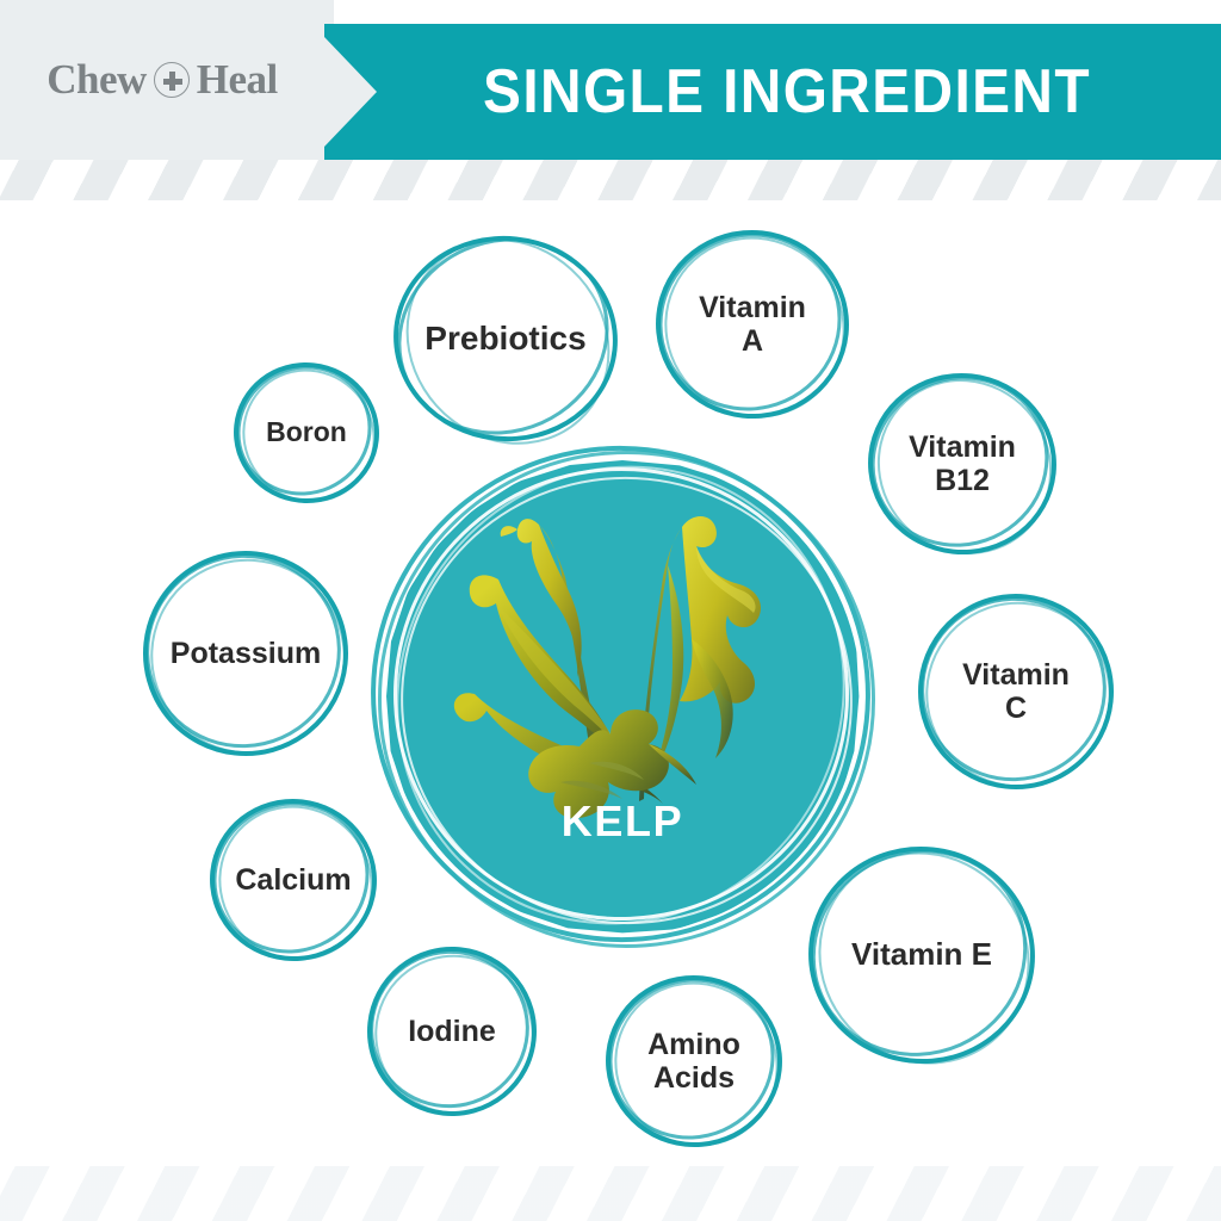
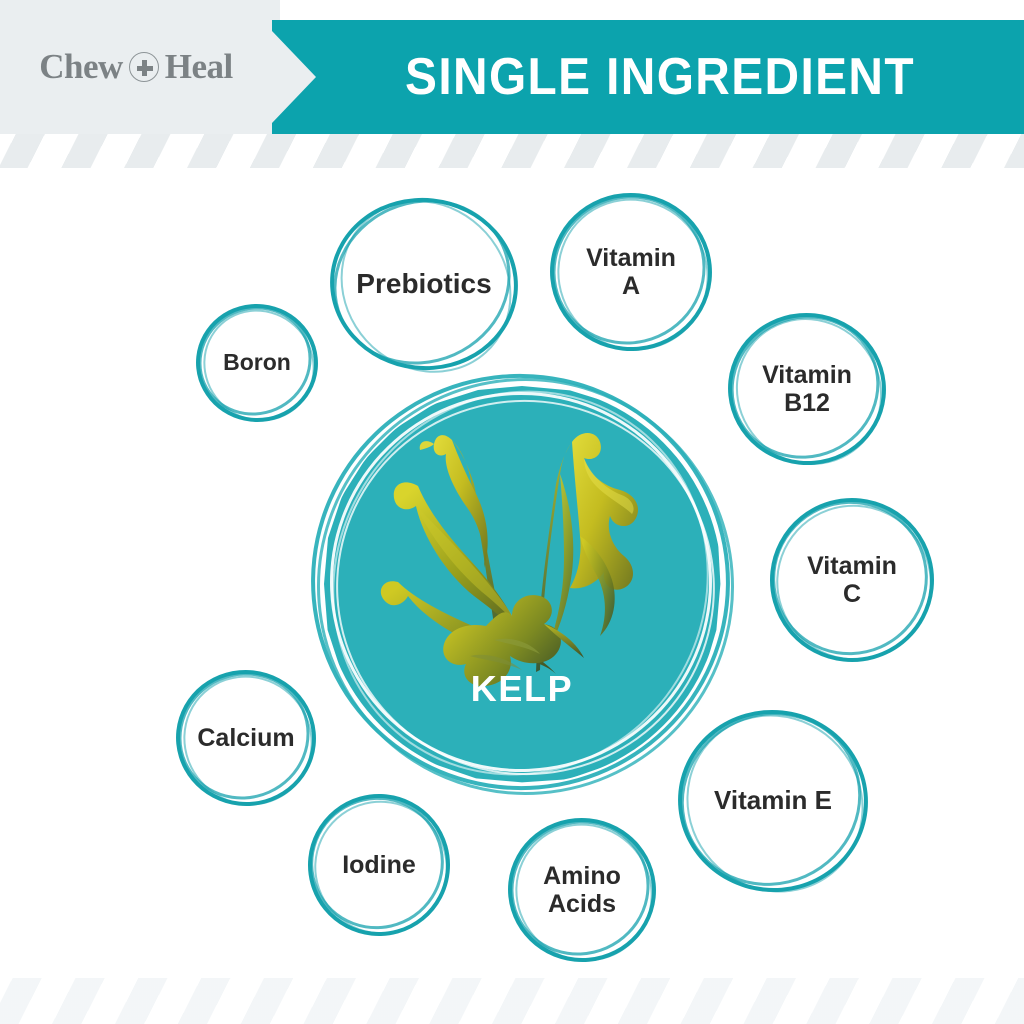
  Chew
  Heal
  SINGLE INGREDIENT
  KELP
  Prebiotics
  Vitamin
  A
  Boron
  Vitamin
  B12
- Potassium
  Vitamin
  C
  Calcium
  Vitamin E
  Iodine
  Amino
  Acids
